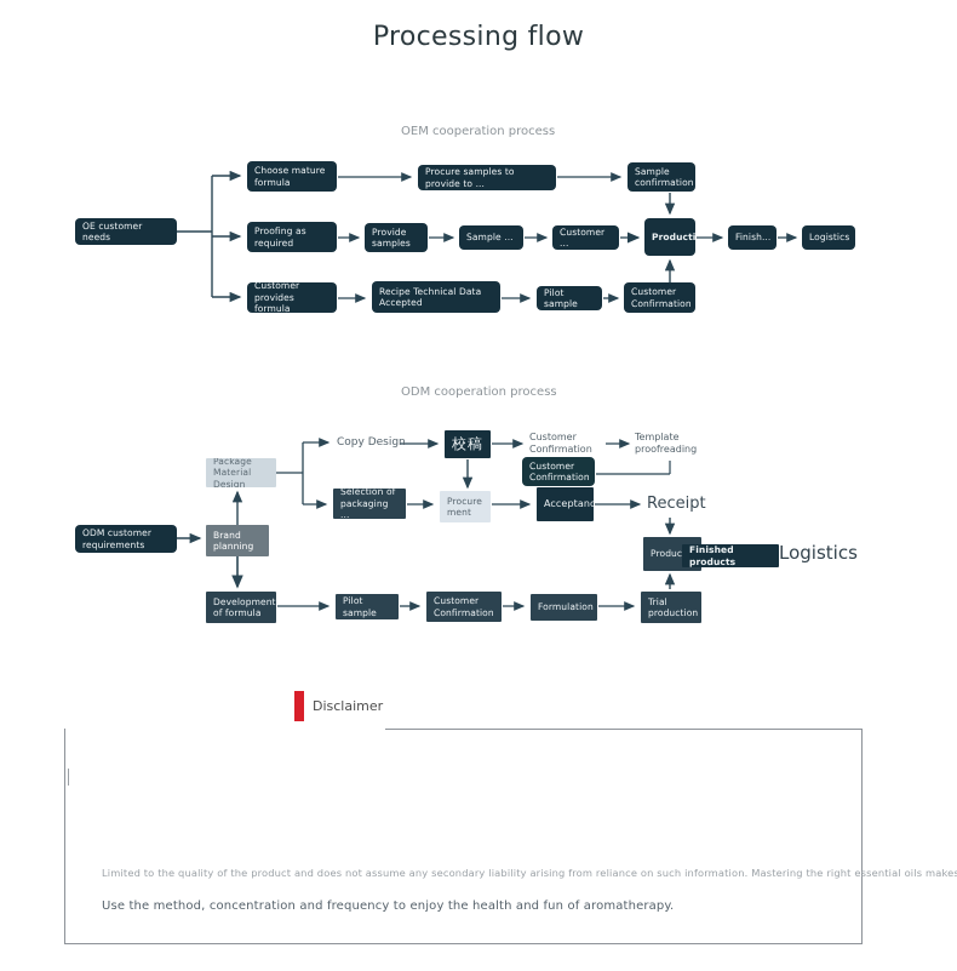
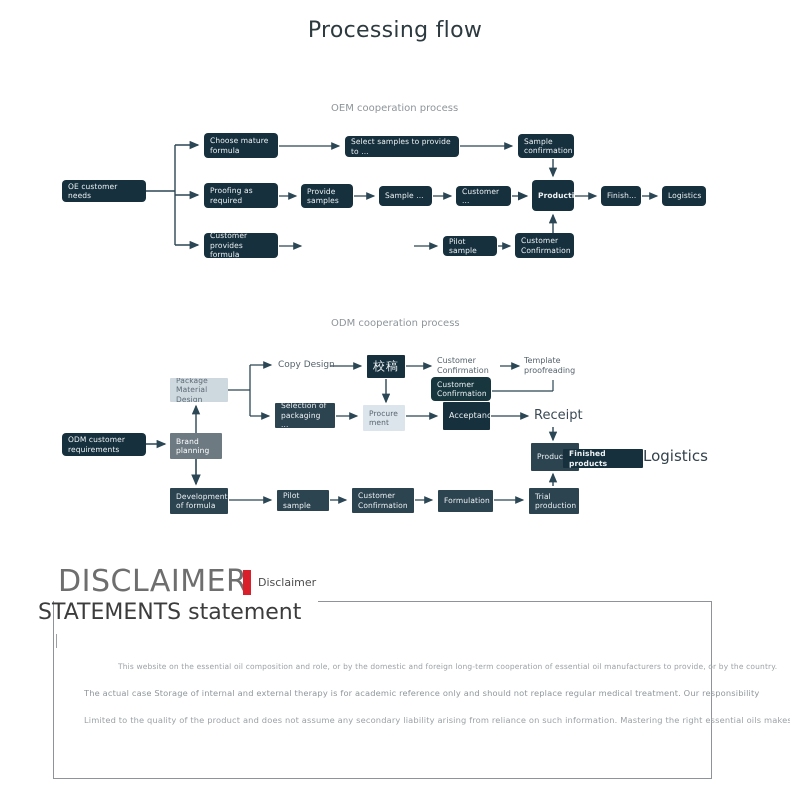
  Processing flow
  OEM cooperation process
  OE customer needs
  Choose mature formula
- Procure samples to provide to ...
+ Select samples to provide to ...
  Sample confirmation
  Proofing as required
  Provide samples
  Sample ...
  Customer ...
  Producti
  Finish...
  Logistics
  Customer provides formula
- Recipe Technical Data Accepted
  Pilot sample
  Customer Confirmation
  ODM cooperation process
  ODM customer requirements
  Package Material Design
  Copy Design
  校稿
  Customer Confirmation
  Template proofreading
  Customer Confirmation
  Selection of packaging ...
  Procure ment
  Acceptanc
  Receipt
  Brand planning
  Finished products
  Logistics
  Development of formula
  Pilot sample
  Customer Confirmation
  Formulation
  Trial production
+ DISCLAIMER
  Disclaimer
+ STATEMENTS statement
+ This website on the essential oil composition and role, or by the domestic and foreign long-term cooperation of essential oil manufacturers to provide, or by the country.
+ The actual case Storage of internal and external therapy is for academic reference only and should not replace regular medical treatment. Our responsibility
  Limited to the quality of the product and does not assume any secondary liability arising from reliance on such information. Mastering the right essential oils make
- Use the method, concentration and frequency to enjoy the health and fun of aromatherapy.
